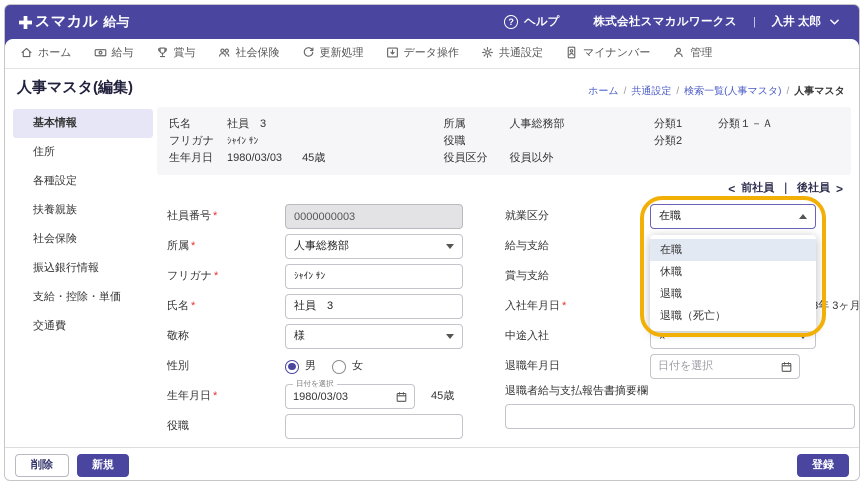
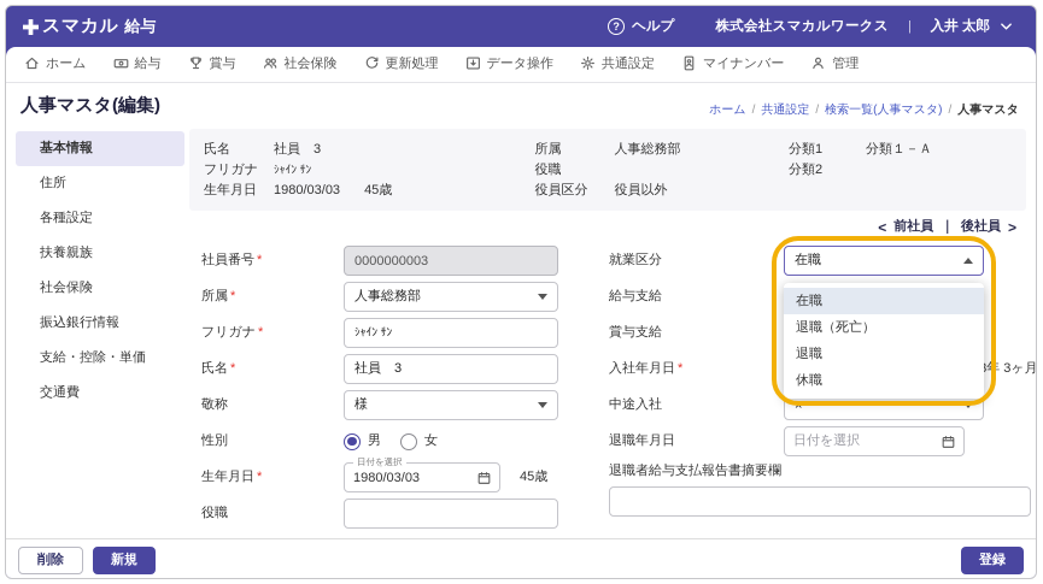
  スマカル
  給与
  ?
  ヘルプ
  株式会社スマカルワークス
  |
  入井 太郎
  ホーム
  給与
  賞与
  社会保険
  更新処理
  データ操作
  共通設定
  マイナンバー
  管理
  人事マスタ(編集)
  ホーム
  /
  共通設定
  /
  検索一覧(人事マスタ)
  /
  人事マスタ
  基本情報
  住所
  各種設定
  扶養親族
  社会保険
  振込銀行情報
  支給・控除・単価
  交通費
  氏名
  社員 3
  フリガナ
  ｼｬｲﾝ ｻﾝ
  生年月日
  1980/03/03
  45歳
  所属
  人事総務部
  役職
  役員区分
  役員以外
  分類1
  分類１－Ａ
  分類2
  <
  前社員
  ｜
  後社員
  >
  社員番号 *
  0000000003
  所属 *
  人事総務部
  フリガナ *
  ｼｬｲﾝ ｻﾝ
  氏名 *
  社員 3
  敬称
  様
  性別
  男
  女
  生年月日 *
  日付を選択
  1980/03/03
  45歳
  役職
  就業区分
  在職
  給与支給
  賞与支給
  入社年月日 *
  中途入社
  ×
  退職年月日
  日付を選択
  退職者給与支払報告書摘要欄
  在職
- 休職
+ 退職（死亡）
  退職
- 退職（死亡）
+ 休職
  削除
  新規
  登録
